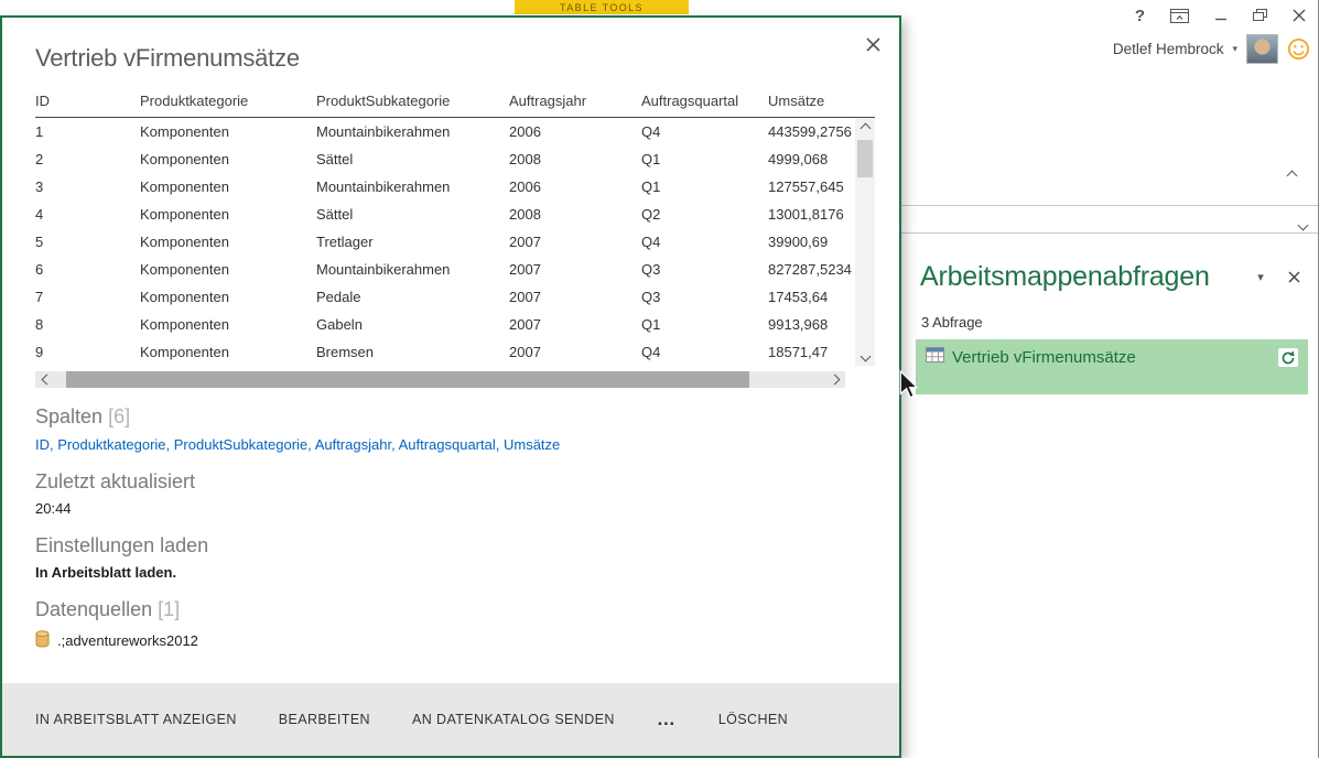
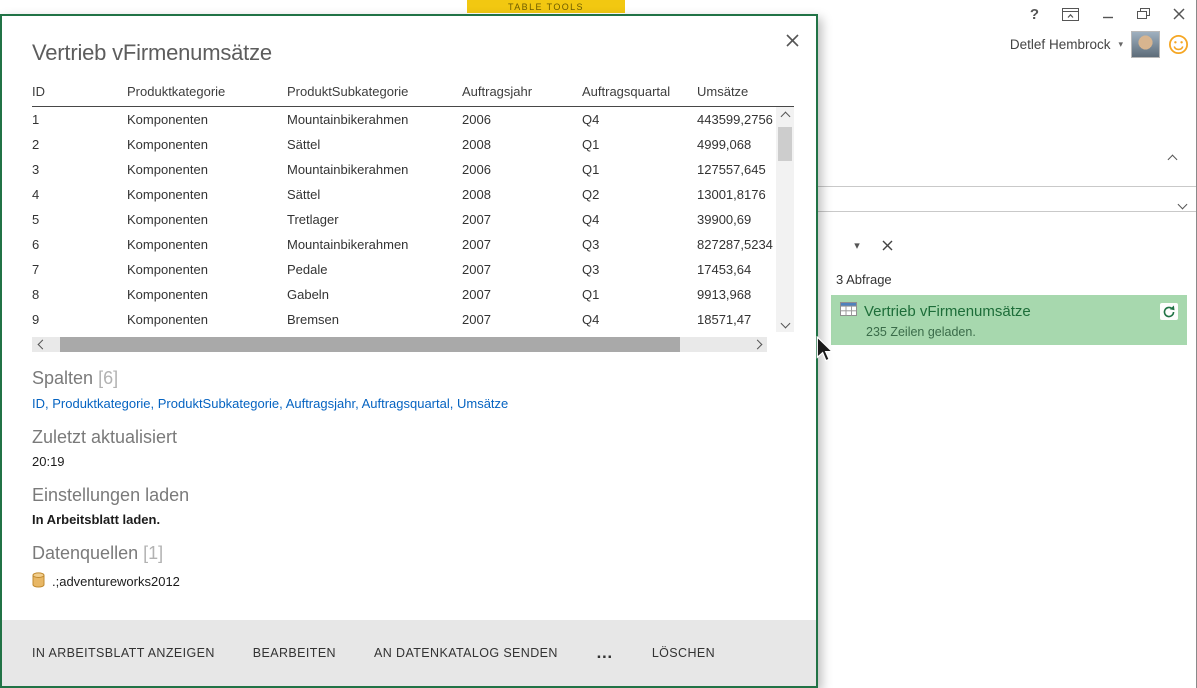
  TABLE TOOLS
  ?
  Detlef Hembrock
  ▾
- Arbeitsmappenabfragen
  ▾
  3 Abfrage
  Vertrieb vFirmenumsätze
+ 235 Zeilen geladen.
  Vertrieb vFirmenumsätze
  ID
  Produktkategorie
  ProduktSubkategorie
  Auftragsjahr
  Auftragsquartal
  Umsätze
  1
  Komponenten
  Mountainbikerahmen
  2006
  Q4
  443599,2756
  2
  Komponenten
  Sättel
  2008
  Q1
  4999,068
  3
  Komponenten
  Mountainbikerahmen
  2006
  Q1
  127557,645
  4
  Komponenten
  Sättel
  2008
  Q2
  13001,8176
  5
  Komponenten
  Tretlager
  2007
  Q4
  39900,69
  6
  Komponenten
  Mountainbikerahmen
  2007
  Q3
  827287,5234
  7
  Komponenten
  Pedale
  2007
  Q3
  17453,64
  8
  Komponenten
  Gabeln
  2007
  Q1
  9913,968
  9
  Komponenten
  Bremsen
  2007
  Q4
  18571,47
  Spalten [6]
  ID Produktkategorie ProduktSubkategorie Auftragsjahr Auftragsquartal Umsätze
  Zuletzt aktualisiert
- 20:44
+ 20:19
  Einstellungen laden
  In Arbeitsblatt laden.
  Datenquellen [1]
  .;adventureworks2012
  IN ARBEITSBLATT ANZEIGEN
  BEARBEITEN
  AN DATENKATALOG SENDEN
  …
  LÖSCHEN
